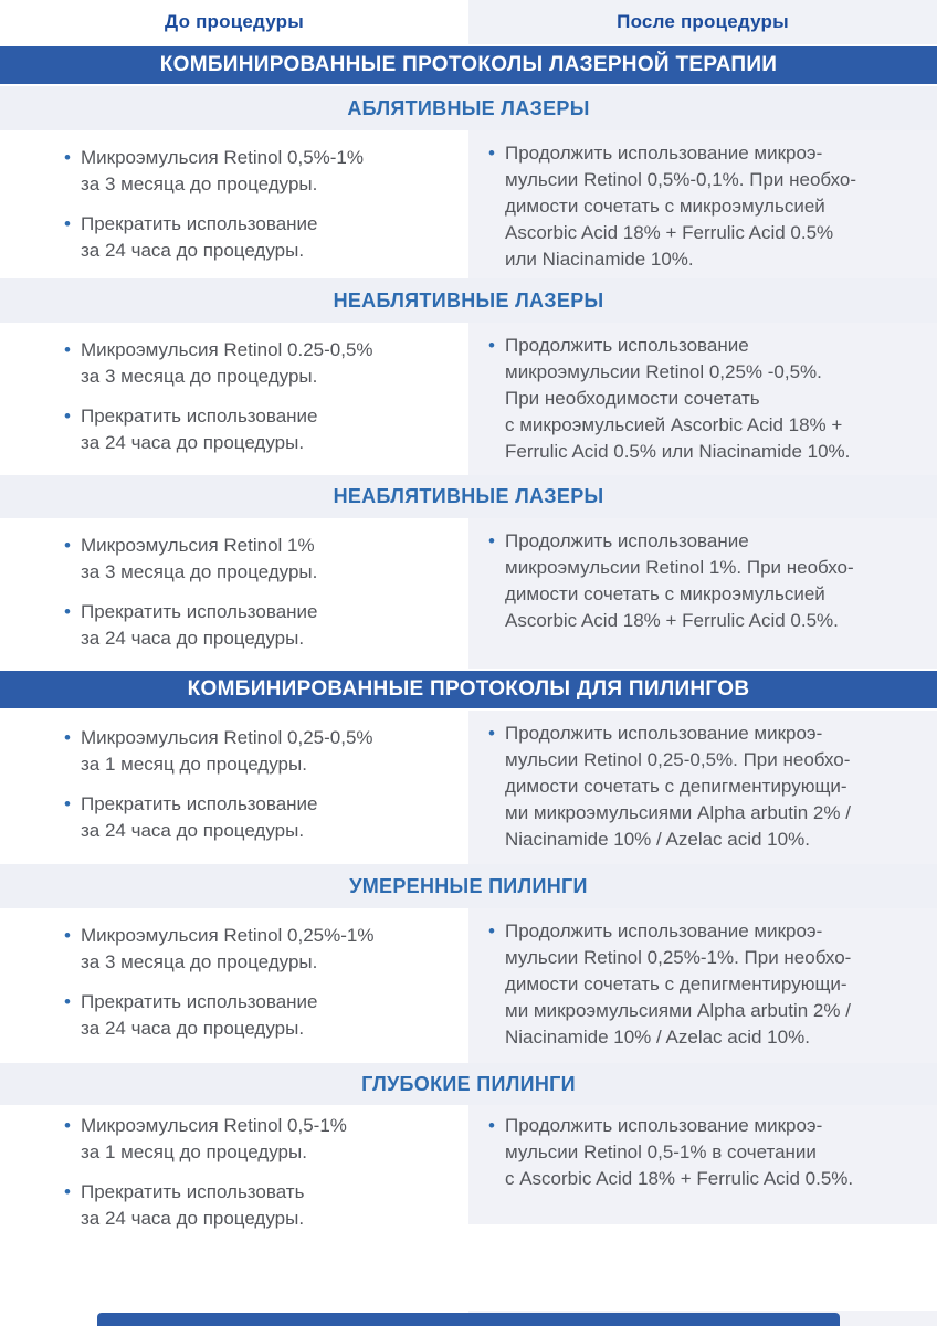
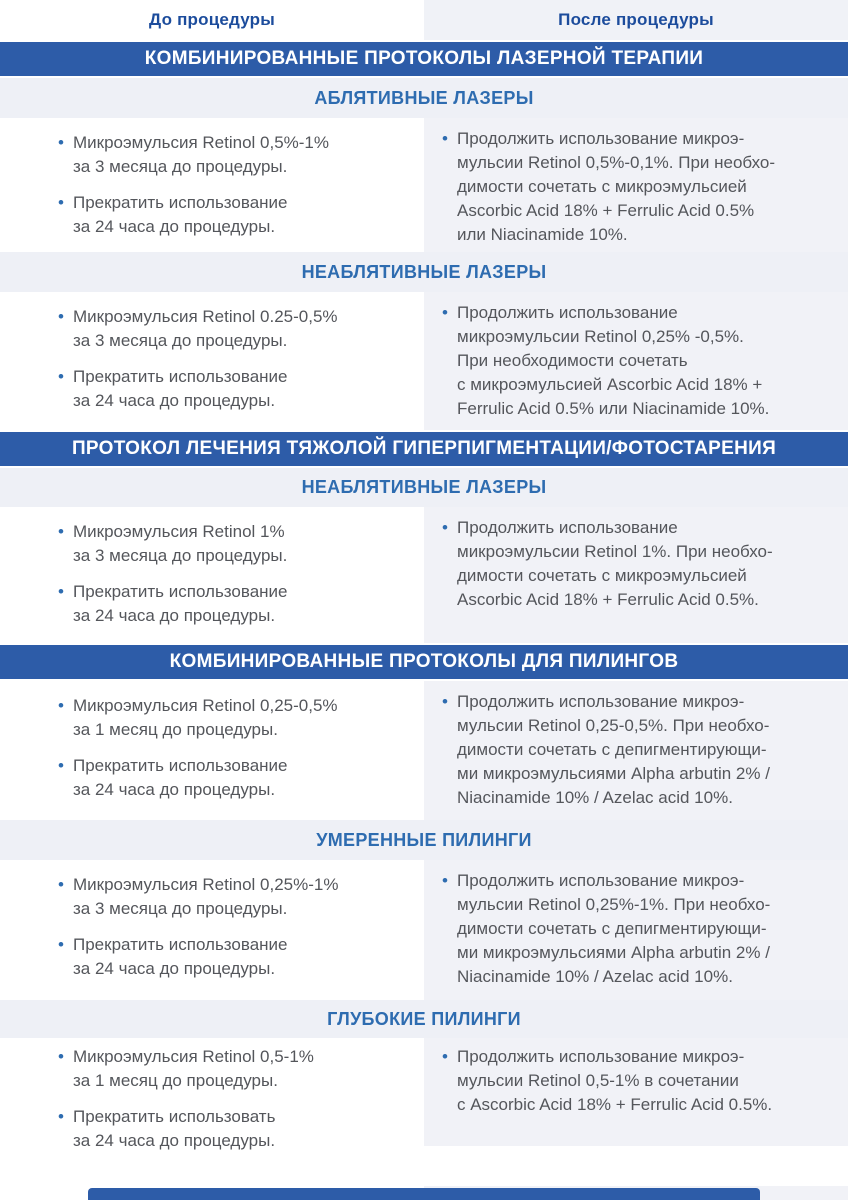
  До процедуры
  После процедуры
  КОМБИНИРОВАННЫЕ ПРОТОКОЛЫ ЛАЗЕРНОЙ ТЕРАПИИ
  АБЛЯТИВНЫЕ ЛАЗЕРЫ
  Микроэмульсия Retinol 0,5%-1%
  за 3 месяца до процедуры.
  Прекратить использование
  за 24 часа до процедуры.
  Продолжить использование микроэ-
  мульсии Retinol 0,5%-0,1%. При необхо-
  димости сочетать с микроэмульсией
  Ascorbic Acid 18% + Ferrulic Acid 0.5%
  или Niacinamide 10%.
  НЕАБЛЯТИВНЫЕ ЛАЗЕРЫ
  Микроэмульсия Retinol 0.25-0,5%
  за 3 месяца до процедуры.
  Прекратить использование
  за 24 часа до процедуры.
  Продолжить использование
  микроэмульсии Retinol 0,25% -0,5%.
  При необходимости сочетать
  с микроэмульсией Ascorbic Acid 18% +
  Ferrulic Acid 0.5% или Niacinamide 10%.
+ ПРОТОКОЛ ЛЕЧЕНИЯ ТЯЖОЛОЙ ГИПЕРПИГМЕНТАЦИИ/ФОТОСТАРЕНИЯ
  НЕАБЛЯТИВНЫЕ ЛАЗЕРЫ
  Микроэмульсия Retinol 1%
  за 3 месяца до процедуры.
  Прекратить использование
  за 24 часа до процедуры.
  Продолжить использование
  микроэмульсии Retinol 1%. При необхо-
  димости сочетать с микроэмульсией
  Ascorbic Acid 18% + Ferrulic Acid 0.5%.
  КОМБИНИРОВАННЫЕ ПРОТОКОЛЫ ДЛЯ ПИЛИНГОВ
  Микроэмульсия Retinol 0,25-0,5%
  за 1 месяц до процедуры.
  Прекратить использование
  за 24 часа до процедуры.
  Продолжить использование микроэ-
  мульсии Retinol 0,25-0,5%. При необхо-
  димости сочетать с депигментирующи-
  ми микроэмульсиями Alpha arbutin 2% /
  Niacinamide 10% / Azelac acid 10%.
  УМЕРЕННЫЕ ПИЛИНГИ
  Микроэмульсия Retinol 0,25%-1%
  за 3 месяца до процедуры.
  Прекратить использование
  за 24 часа до процедуры.
  Продолжить использование микроэ-
  мульсии Retinol 0,25%-1%. При необхо-
  димости сочетать с депигментирующи-
  ми микроэмульсиями Alpha arbutin 2% /
  Niacinamide 10% / Azelac acid 10%.
  ГЛУБОКИЕ ПИЛИНГИ
  Микроэмульсия Retinol 0,5-1%
  за 1 месяц до процедуры.
  Прекратить использовать
  за 24 часа до процедуры.
  Продолжить использование микроэ-
  мульсии Retinol 0,5-1% в сочетании
  с Ascorbic Acid 18% + Ferrulic Acid 0.5%.
